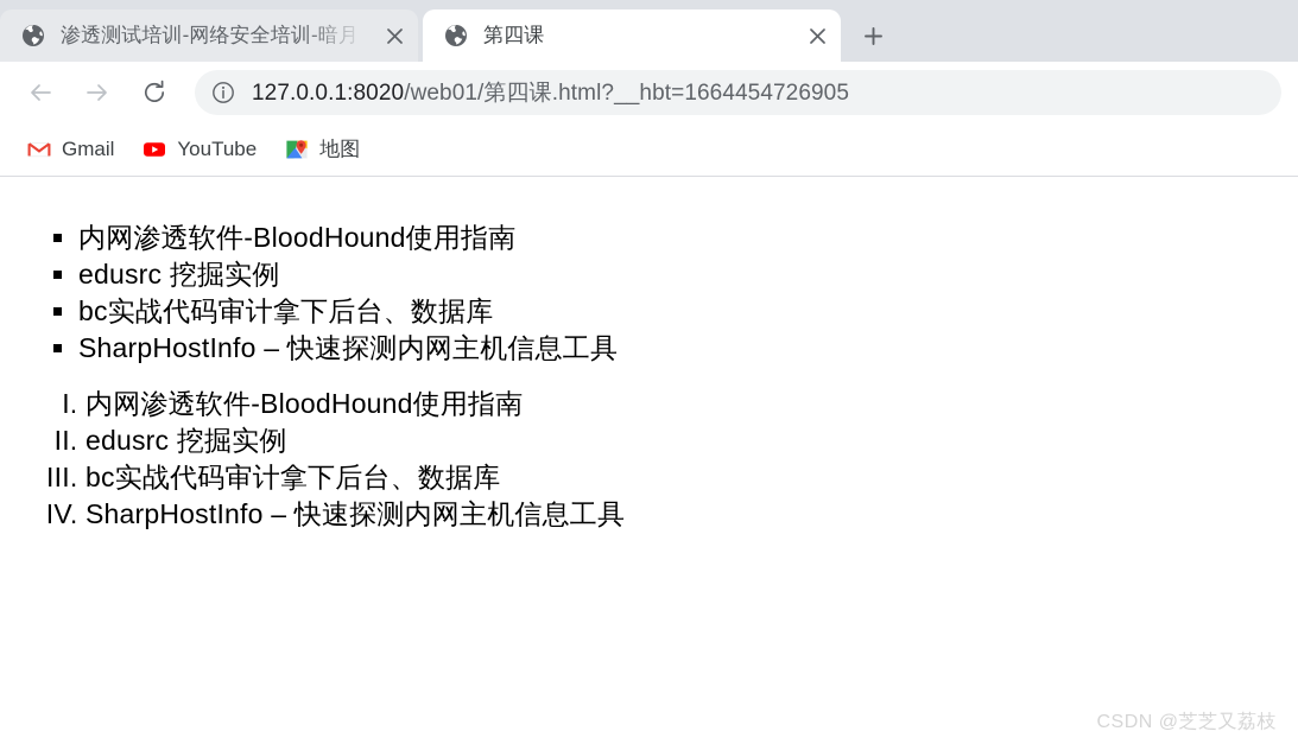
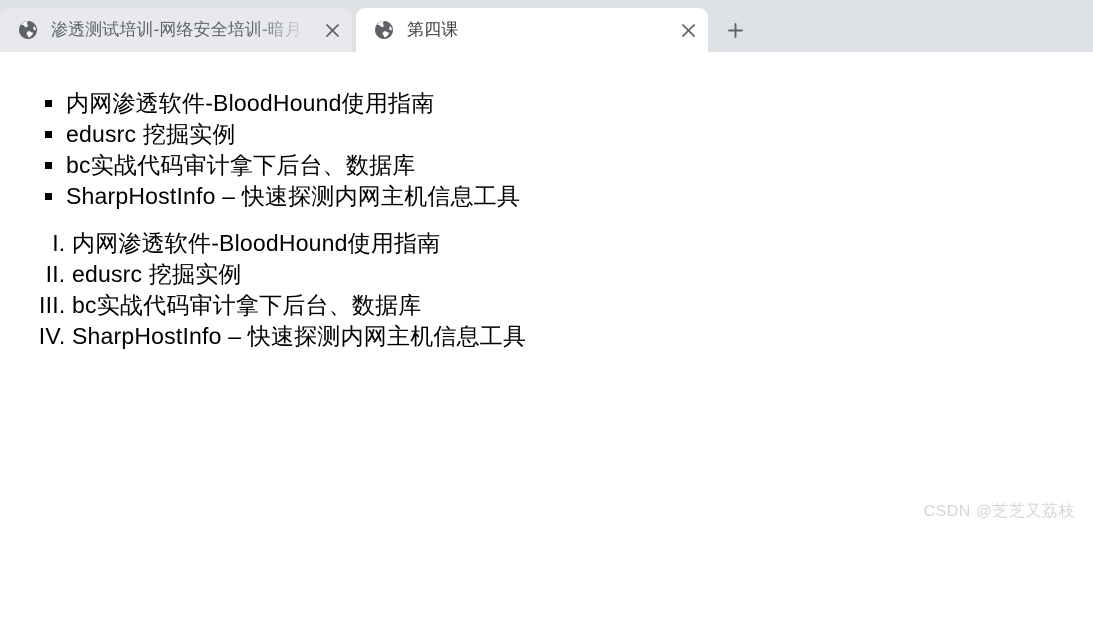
  渗透测试培训-网络安全培训-暗月
  第四课
- 127.0.0.1:8020/web01/第四课.html?__hbt=1664454726905
- Gmail
- YouTube
- 地图
  内网渗透软件-BloodHound使用指南
  edusrc 挖掘实例
  bc实战代码审计拿下后台、数据库
  SharpHostInfo – 快速探测内网主机信息工具
  内网渗透软件-BloodHound使用指南
  edusrc 挖掘实例
  bc实战代码审计拿下后台、数据库
  SharpHostInfo – 快速探测内网主机信息工具
  CSDN @芝芝又荔枝
